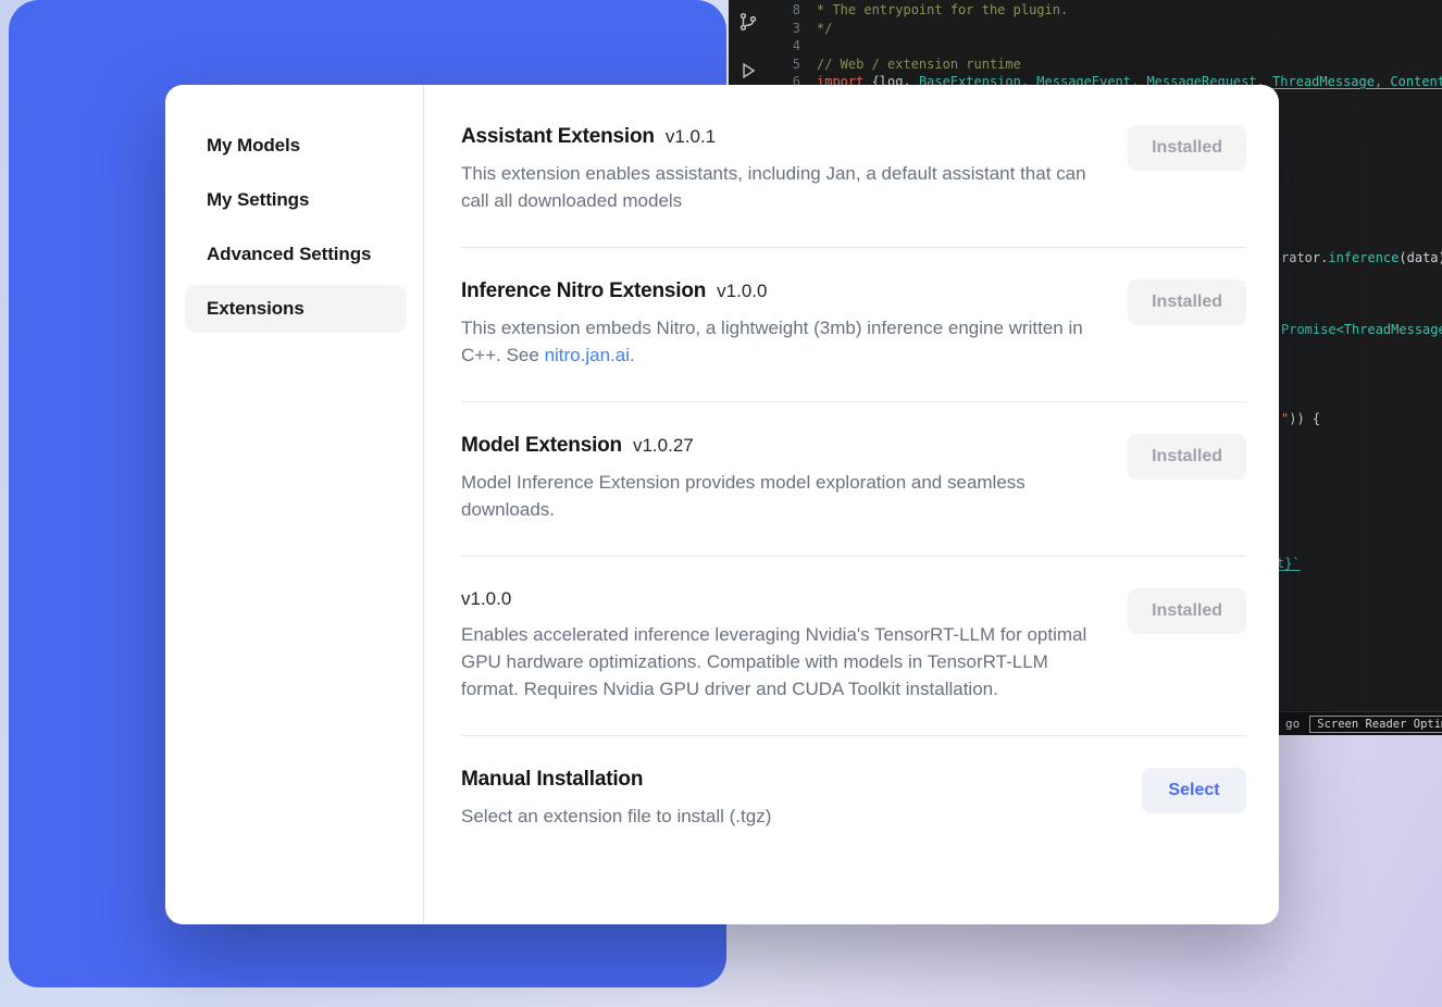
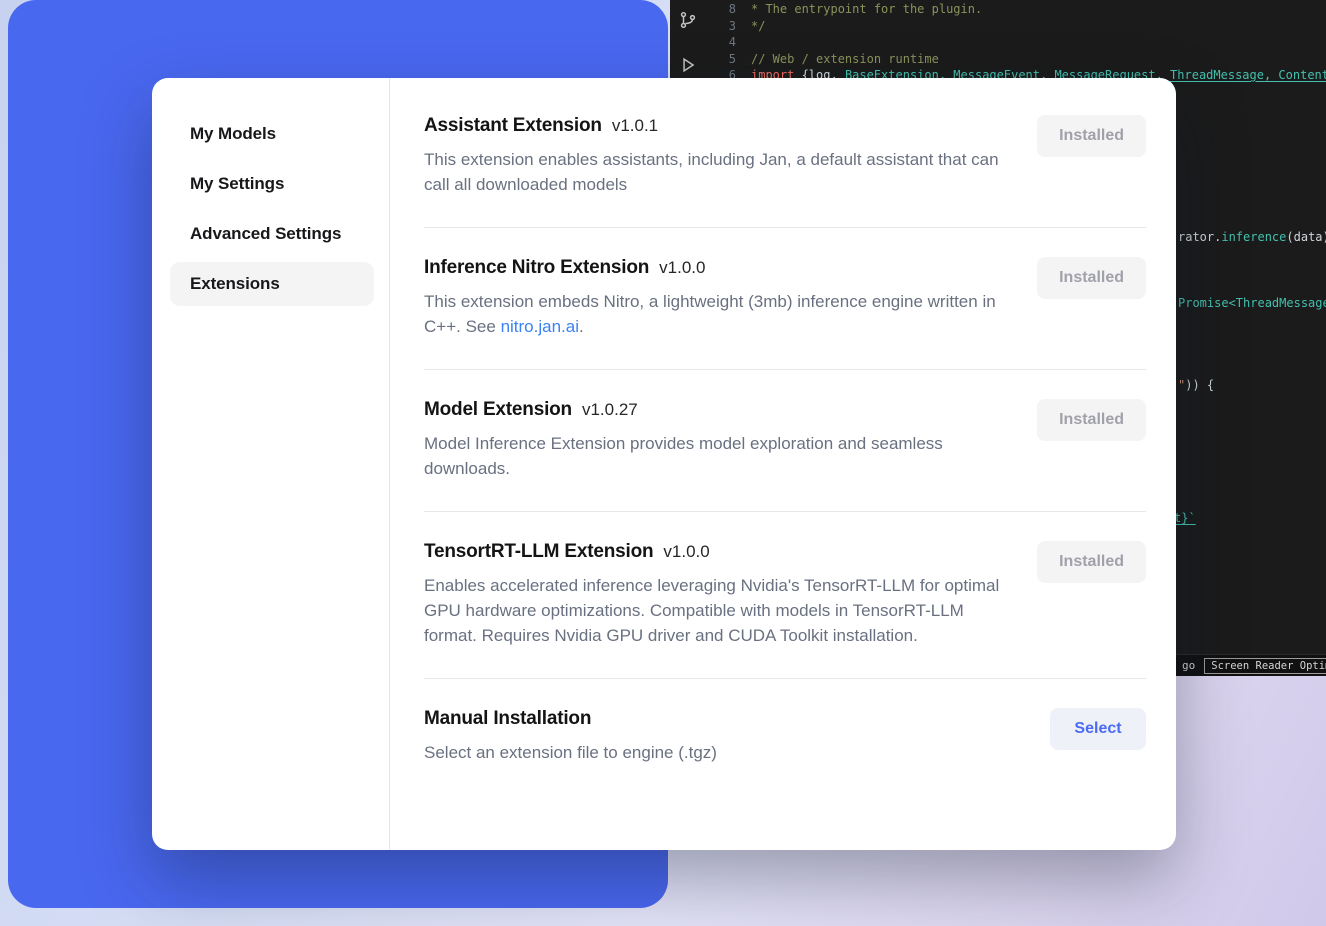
  8
  * The entrypoint for the plugin.
  3
  */
  4
  5
  // Web / extension runtime
  6
  import {log, BaseExtension, MessageEvent, MessageRequest, ThreadMessage, Content
  rator.inference(data
  Promise<ThreadMessag
  ")) {
  t}`
  go
  Screen Reader Opti
  My Models
  My Settings
  Advanced Settings
  Extensions
  Assistant Extension
  v1.0.1
  This extension enables assistants, including Jan, a default assistant that can call all downloaded models
  Installed
  Inference Nitro Extension
  v1.0.0
  This extension embeds Nitro, a lightweight (3mb) inference engine written in C++. See nitro.jan.ai.
  Installed
  Model Extension
  v1.0.27
  Model Inference Extension provides model exploration and seamless downloads.
  Installed
+ TensortRT-LLM Extension
  v1.0.0
  Enables accelerated inference leveraging Nvidia's TensorRT-LLM for optimal GPU hardware optimizations. Compatible with models in TensorRT-LLM format. Requires Nvidia GPU driver and CUDA Toolkit installation.
  Installed
  Manual Installation
- Select an extension file to install (.tgz)
+ Select an extension file to engine (.tgz)
  Select
